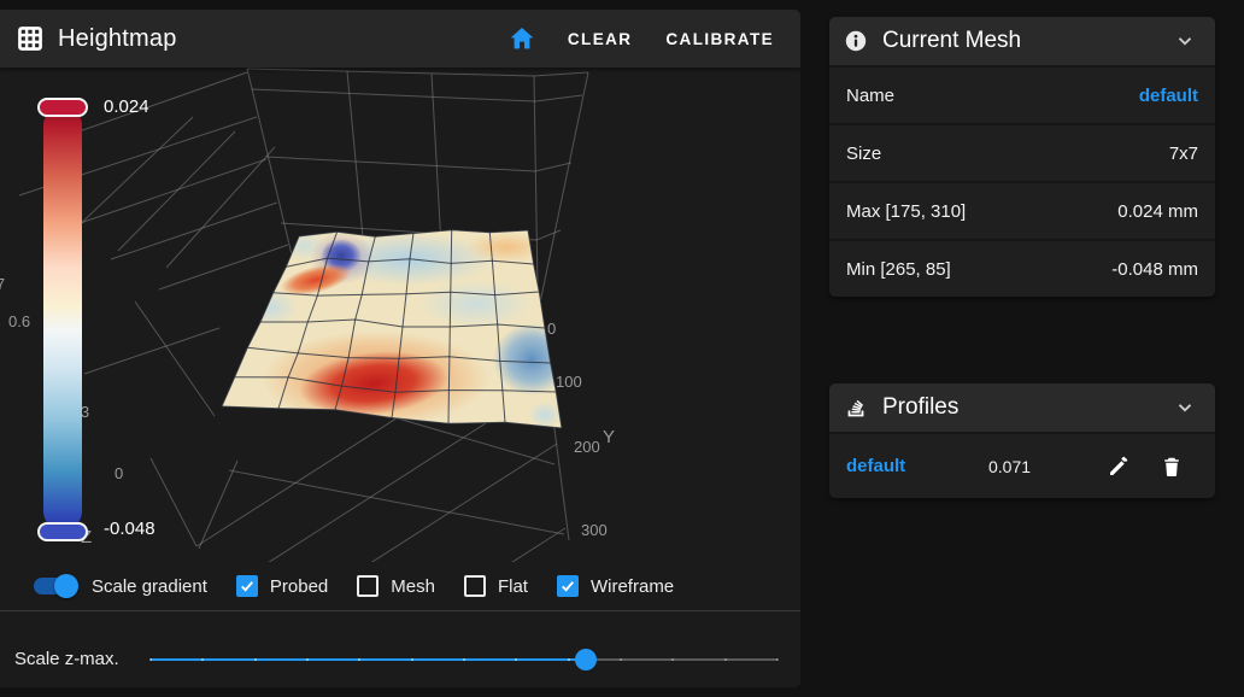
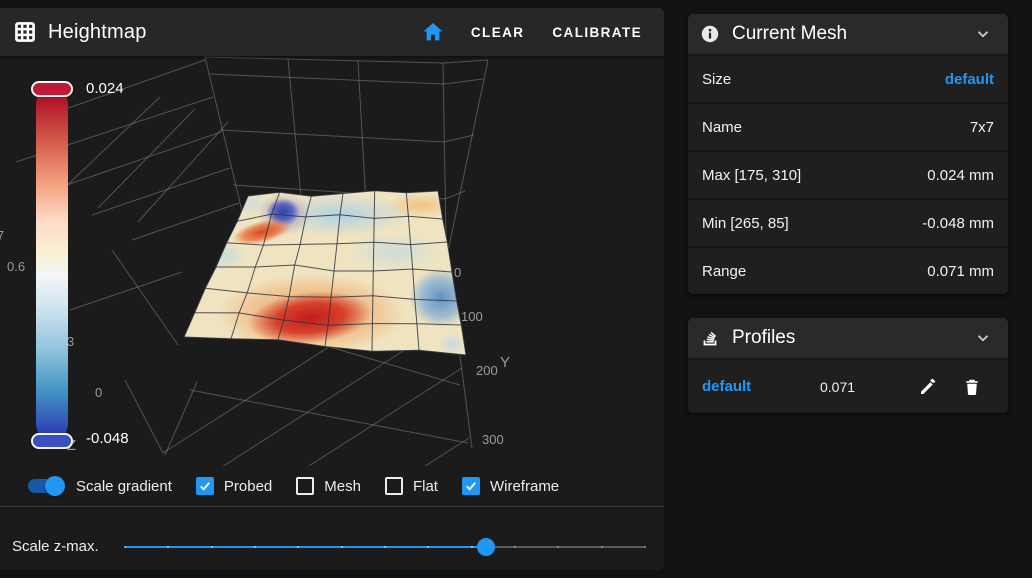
  Heightmap
  CLEAR
  CALIBRATE
  0.6
  0
  0
  100
  200
  300
  Y
  0.024
  -0.048
  Scale gradient
  Probed
  Mesh
  Flat
  Wireframe
  Scale z-max.
  Current Mesh
- Name
+ Size
  default
- Size
+ Name
  7x7
  Max [175, 310]
  0.024 mm
  Min [265, 85]
  -0.048 mm
+ Range
+ 0.071 mm
  Profiles
  default
  0.071
